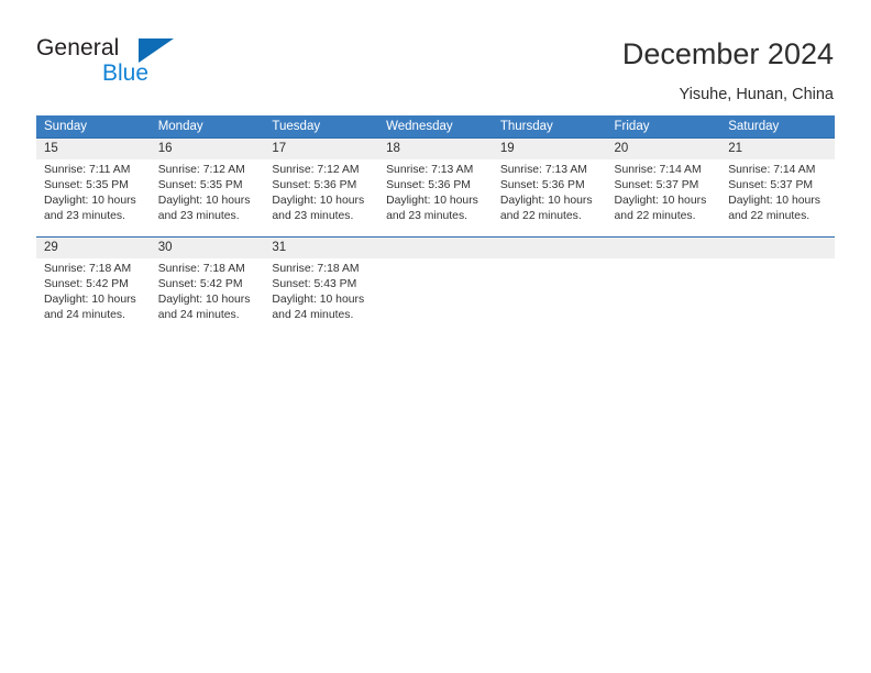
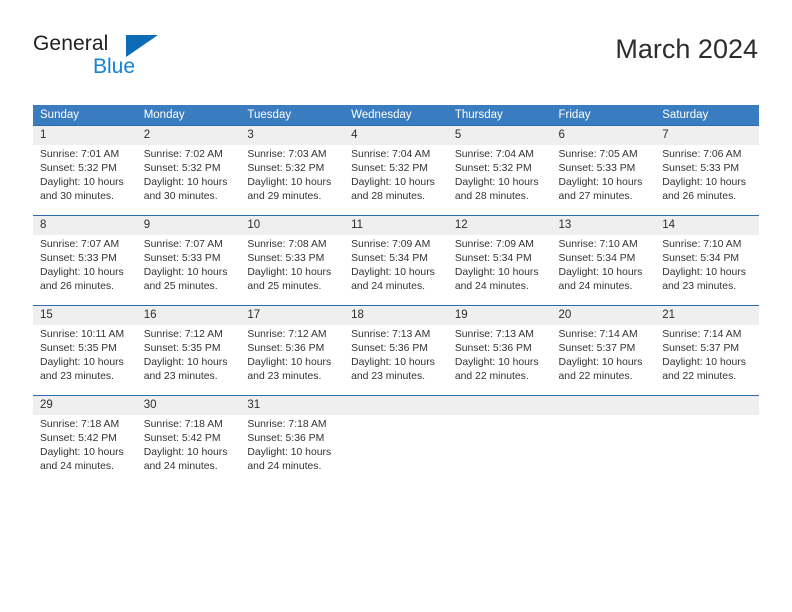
  General
  Blue
- December 2024
+ March 2024
- Yisuhe, Hunan, China
  Sunday	Monday	Tuesday	Wednesday	Thursday	Friday	Saturday
+ 1Sunrise: 7:01 AMSunset: 5:32 PMDaylight: 10 hoursand 30 minutes.	2Sunrise: 7:02 AMSunset: 5:32 PMDaylight: 10 hoursand 30 minutes.	3Sunrise: 7:03 AMSunset: 5:32 PMDaylight: 10 hoursand 29 minutes.	4Sunrise: 7:04 AMSunset: 5:32 PMDaylight: 10 hoursand 28 minutes.	5Sunrise: 7:04 AMSunset: 5:32 PMDaylight: 10 hoursand 28 minutes.	6Sunrise: 7:05 AMSunset: 5:33 PMDaylight: 10 hoursand 27 minutes.	7Sunrise: 7:06 AMSunset: 5:33 PMDaylight: 10 hoursand 26 minutes.
+ 8Sunrise: 7:07 AMSunset: 5:33 PMDaylight: 10 hoursand 26 minutes.	9Sunrise: 7:07 AMSunset: 5:33 PMDaylight: 10 hoursand 25 minutes.	10Sunrise: 7:08 AMSunset: 5:33 PMDaylight: 10 hoursand 25 minutes.	11Sunrise: 7:09 AMSunset: 5:34 PMDaylight: 10 hoursand 24 minutes.	12Sunrise: 7:09 AMSunset: 5:34 PMDaylight: 10 hoursand 24 minutes.	13Sunrise: 7:10 AMSunset: 5:34 PMDaylight: 10 hoursand 24 minutes.	14Sunrise: 7:10 AMSunset: 5:34 PMDaylight: 10 hoursand 23 minutes.
- 15Sunrise: 7:11 AMSunset: 5:35 PMDaylight: 10 hoursand 23 minutes.	16Sunrise: 7:12 AMSunset: 5:35 PMDaylight: 10 hoursand 23 minutes.	17Sunrise: 7:12 AMSunset: 5:36 PMDaylight: 10 hoursand 23 minutes.	18Sunrise: 7:13 AMSunset: 5:36 PMDaylight: 10 hoursand 23 minutes.	19Sunrise: 7:13 AMSunset: 5:36 PMDaylight: 10 hoursand 22 minutes.	20Sunrise: 7:14 AMSunset: 5:37 PMDaylight: 10 hoursand 22 minutes.	21Sunrise: 7:14 AMSunset: 5:37 PMDaylight: 10 hoursand 22 minutes.
+ 15Sunrise: 10:11 AMSunset: 5:35 PMDaylight: 10 hoursand 23 minutes.	16Sunrise: 7:12 AMSunset: 5:35 PMDaylight: 10 hoursand 23 minutes.	17Sunrise: 7:12 AMSunset: 5:36 PMDaylight: 10 hoursand 23 minutes.	18Sunrise: 7:13 AMSunset: 5:36 PMDaylight: 10 hoursand 23 minutes.	19Sunrise: 7:13 AMSunset: 5:36 PMDaylight: 10 hoursand 22 minutes.	20Sunrise: 7:14 AMSunset: 5:37 PMDaylight: 10 hoursand 22 minutes.	21Sunrise: 7:14 AMSunset: 5:37 PMDaylight: 10 hoursand 22 minutes.
- 29Sunrise: 7:18 AMSunset: 5:42 PMDaylight: 10 hoursand 24 minutes.	30Sunrise: 7:18 AMSunset: 5:42 PMDaylight: 10 hoursand 24 minutes.	31Sunrise: 7:18 AMSunset: 5:43 PMDaylight: 10 hoursand 24 minutes.
+ 29Sunrise: 7:18 AMSunset: 5:42 PMDaylight: 10 hoursand 24 minutes.	30Sunrise: 7:18 AMSunset: 5:42 PMDaylight: 10 hoursand 24 minutes.	31Sunrise: 7:18 AMSunset: 5:36 PMDaylight: 10 hoursand 24 minutes.
